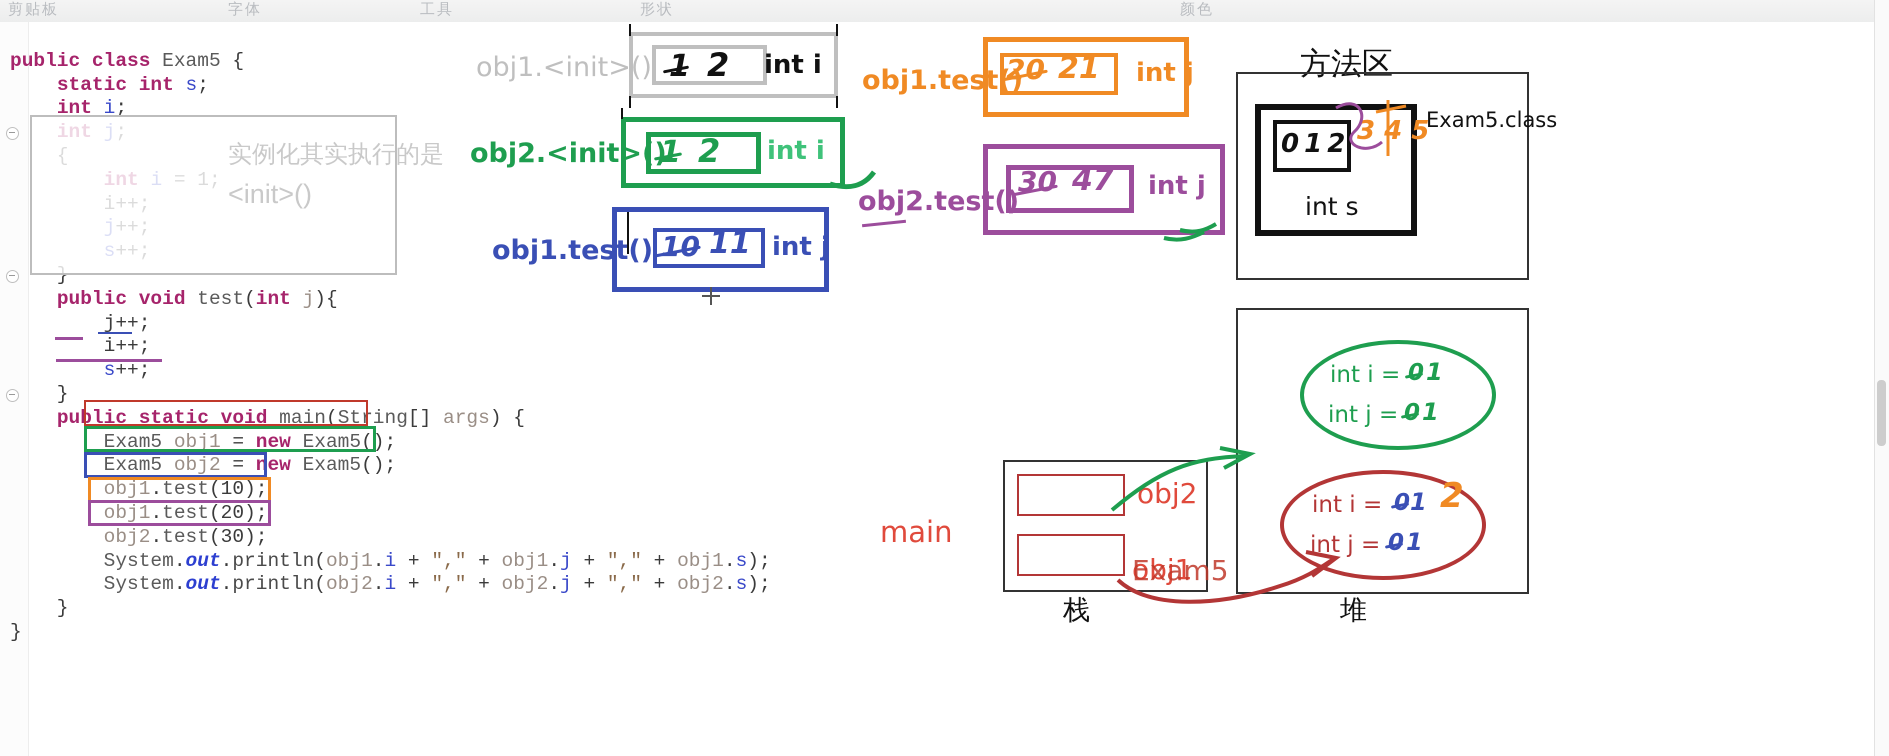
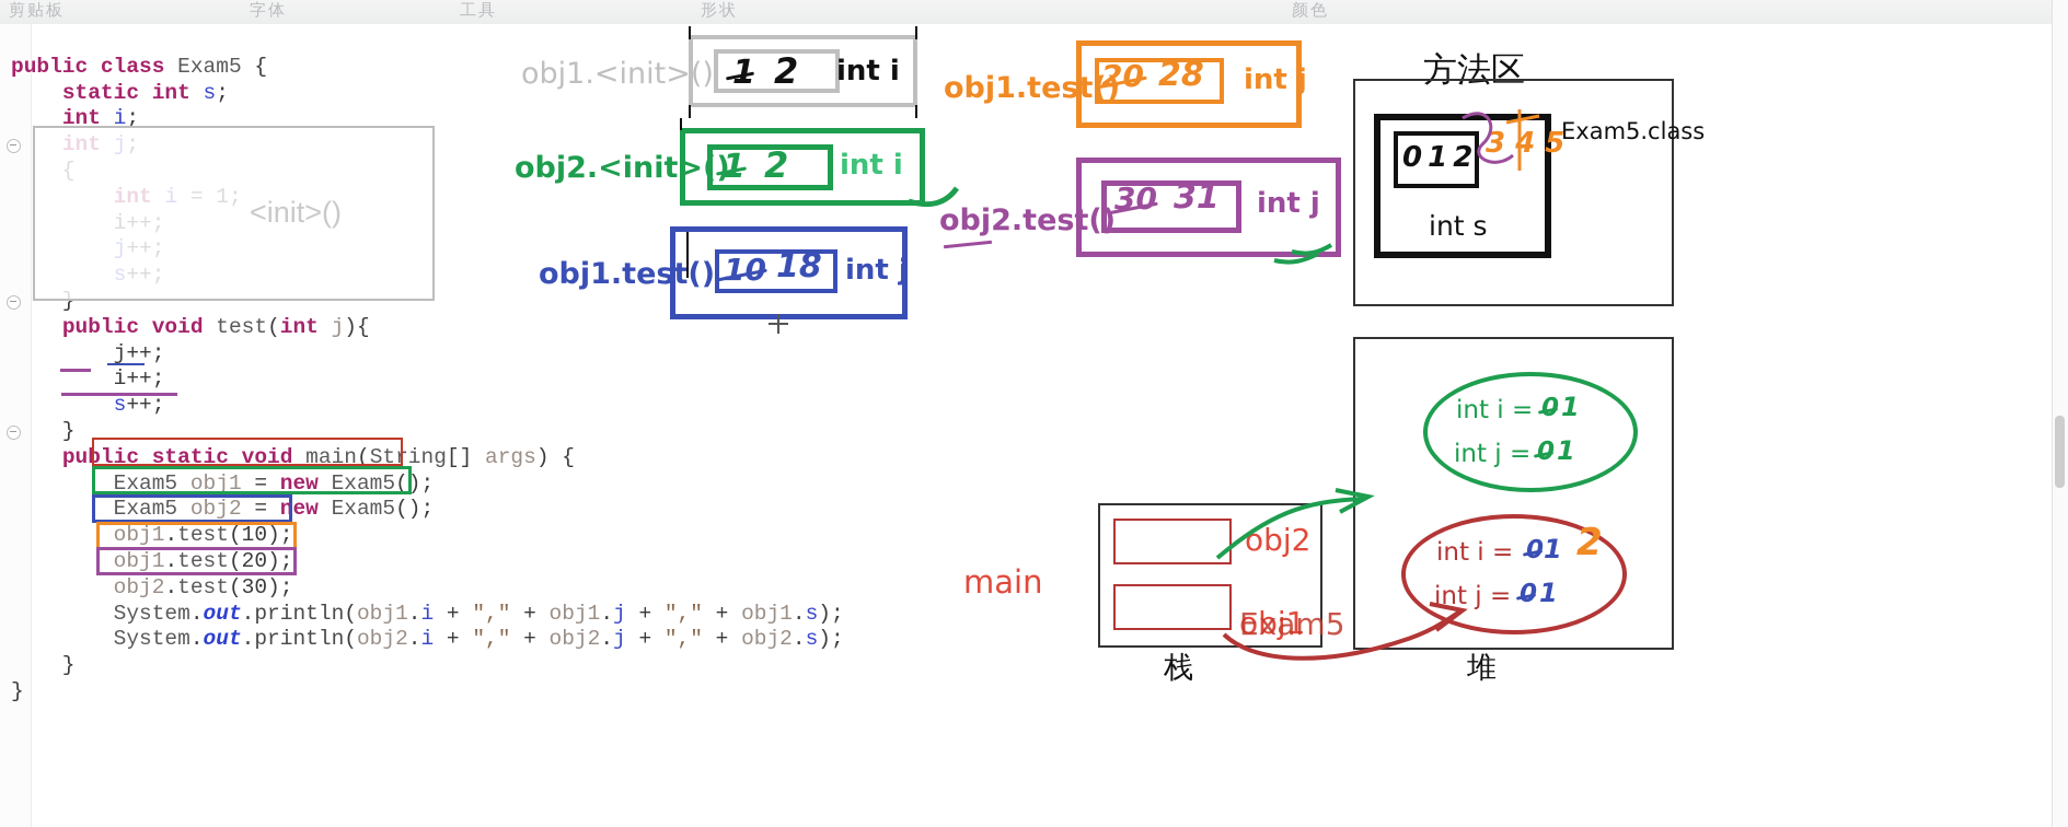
  剪贴板
  字体
  工具
  形状
  颜色
  public class Exam5 {
  static int s;
  int i;
  int j;
  {
  int i = 1;
  i++;
  j++;
  s++;
  }
  public void test(int j){
  j++;
  i++;
  s++;
  }
  public static void main(String[] args) {
  Exam5 obj1 = new Exam5();
  Exam5 obj2 = new Exam5();
  obj1.test(10);
  obj1.test(20);
  obj2.test(30);
  System.out.println(obj1.i + "," + obj1.j + "," + obj1.s);
  System.out.println(obj2.i + "," + obj2.j + "," + obj2.s);
  }
  }
- 实例化其实执行的是
  <init>()
  obj1.<init>()
  obj2.<init>()
  obj1.test()
  obj1.test)
  obj2.test()
  2
  int i
  1
  2
  int i
- 11
+ 18
  int j
  20
- 21
+ 28
  int j
  30
- 47
+ 31
  int j
  方法区
  0 1 2
  3 4 5
  int s
  Exam5.class
  int i =
  1
  int j =
  1
  int i =
  1
  2
  int j =
  1
  堆
  obj2
  obj1
  Exam5
  main
  栈
